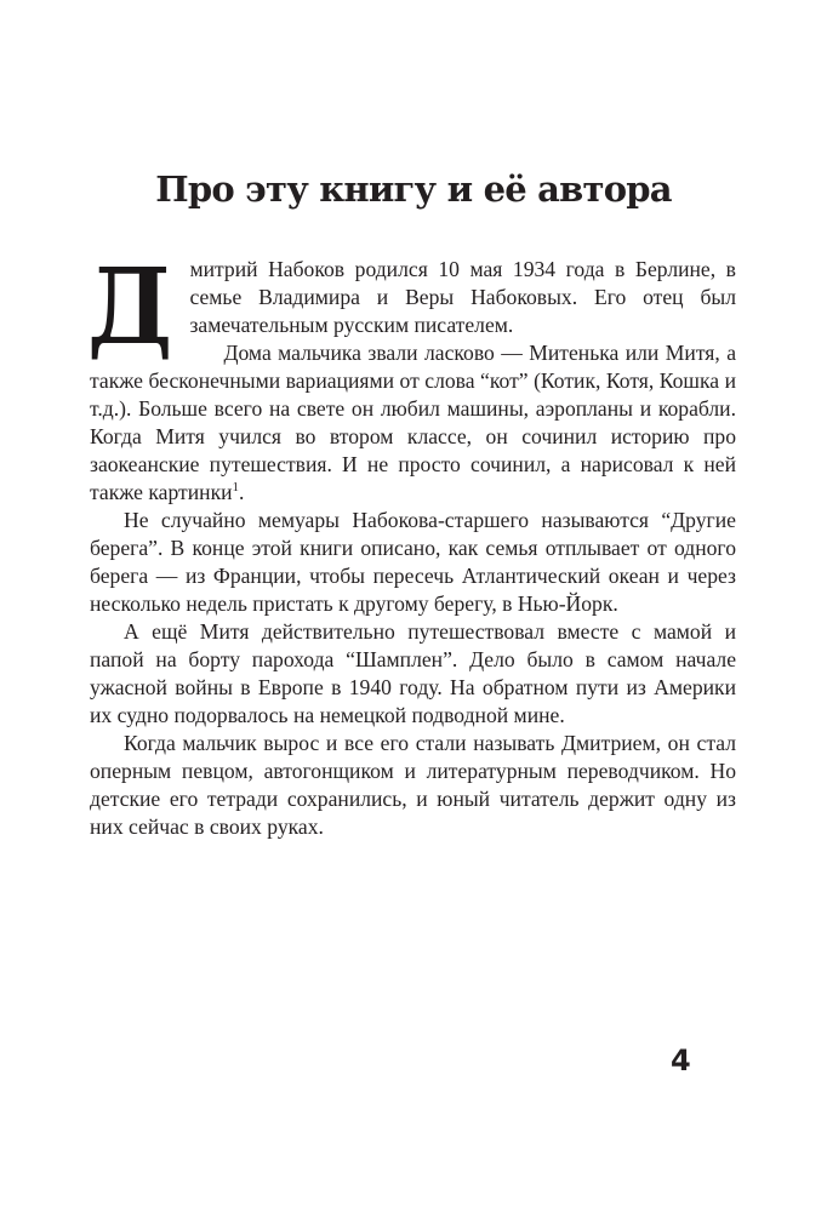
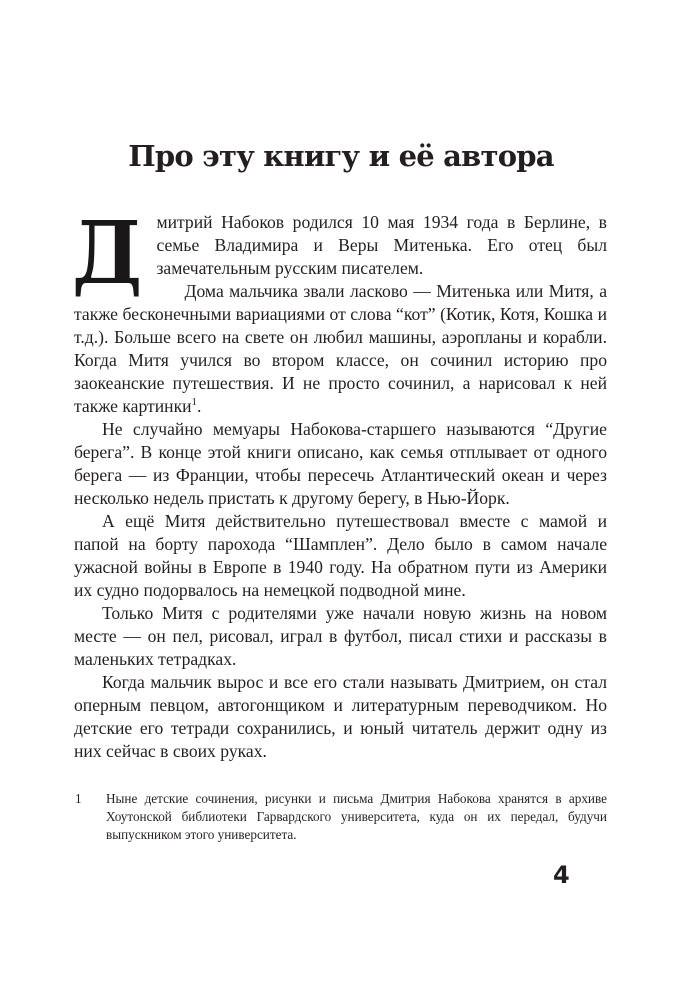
  Про эту книгу и её автора
  Д
- митрий Набоков родился 10 мая 1934 года в Берлине, в семье Владимира и Веры Набоковых. Его отец был замечательным русским писателем.
+ митрий Набоков родился 10 мая 1934 года в Берлине, в семье Владимира и Веры Митенька. Его отец был замечательным русским писателем.
  Дома мальчика звали ласково — Митенька или Митя, а также бесконечными вариациями от слова “кот” (Котик, Котя, Кошка и т.д.). Больше всего на свете он любил машины, аэропланы и корабли. Когда Митя учился во втором классе, он сочинил историю про заокеанские путешествия. И не просто сочинил, а нарисовал к ней также картинки1.
  Не случайно мемуары Набокова-старшего называются “Другие берега”. В конце этой книги описано, как семья отплывает от одного берега — из Франции, чтобы пересечь Атлантический океан и через несколько недель пристать к другому берегу, в Нью-Йорк.
  А ещё Митя действительно путешествовал вместе с мамой и папой на борту парохода “Шамплен”. Дело было в самом начале ужасной войны в Европе в 1940 году. На обратном пути из Америки их судно подорвалось на немецкой подводной мине.
+ Только Митя с родителями уже начали новую жизнь на новом месте — он пел, рисовал, играл в футбол, писал стихи и рассказы в маленьких тетрадках.
  Когда мальчик вырос и все его стали называть Дмитрием, он стал оперным певцом, автогонщиком и литературным переводчиком. Но детские его тетради сохранились, и юный читатель держит одну из них сейчас в своих руках.
+ 1
+ Ныне детские сочинения, рисунки и письма Дмитрия Набокова хранятся в архиве Хоутонской библиотеки Гарвардского университета, куда он их передал, будучи выпускником этого университета.
  4
